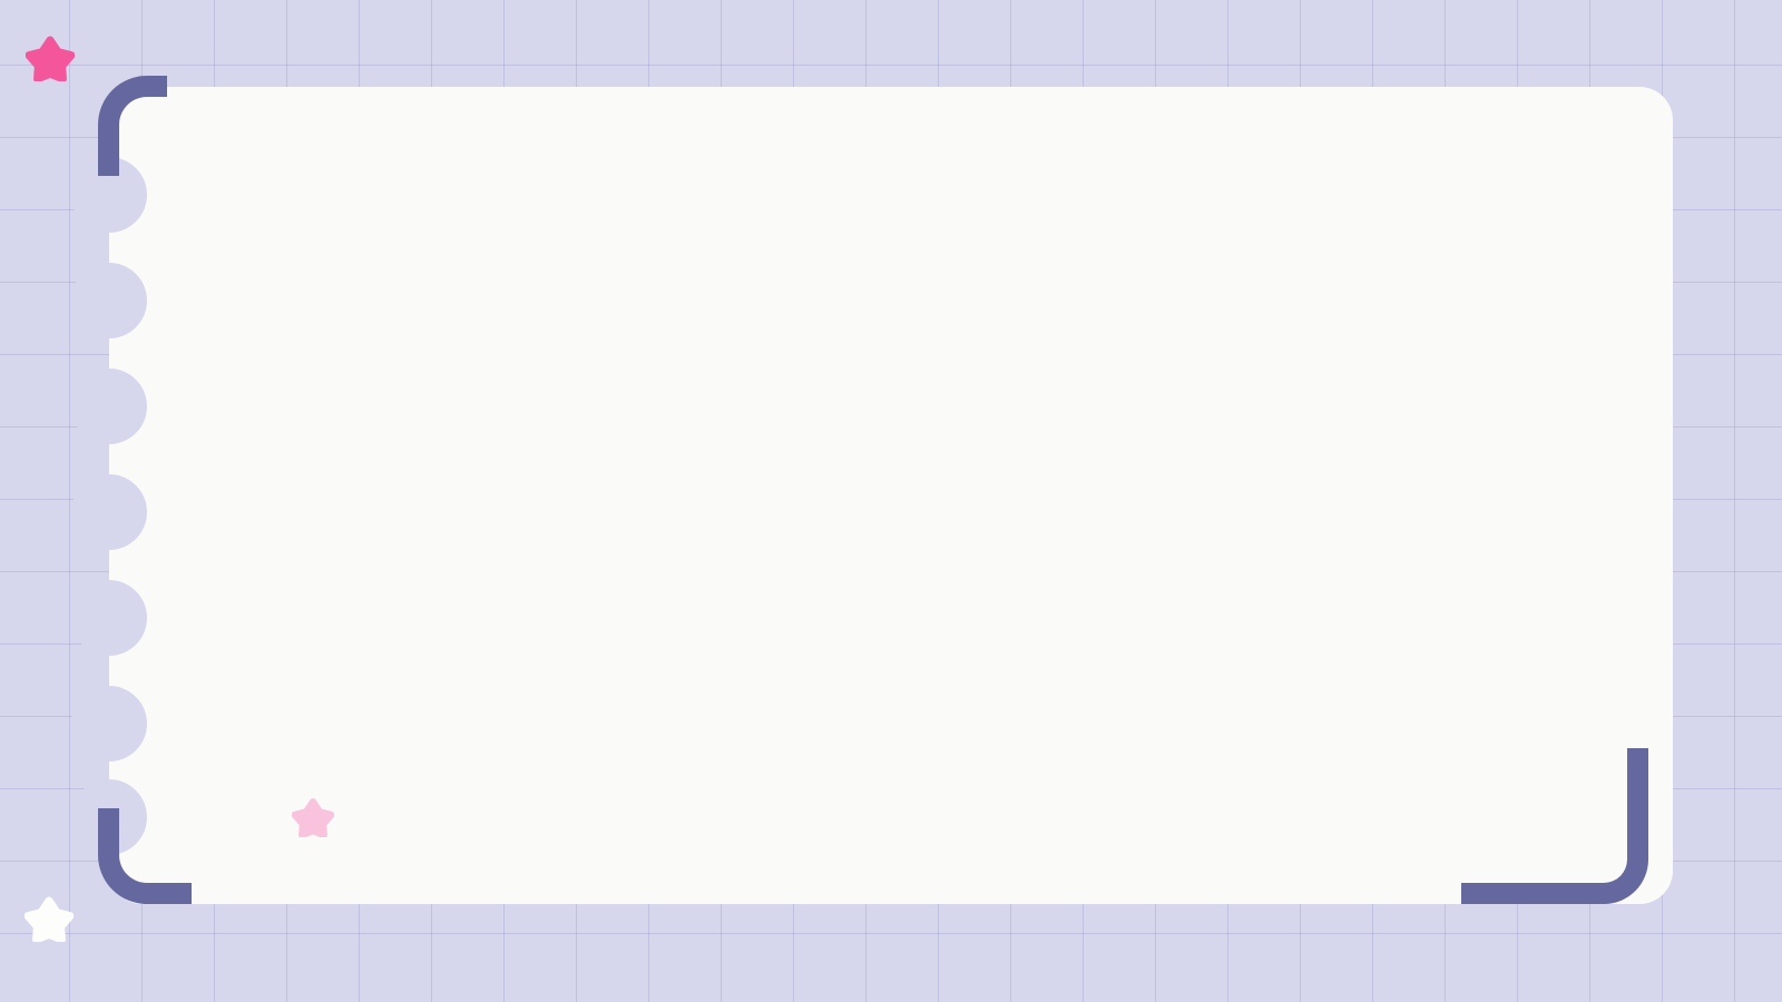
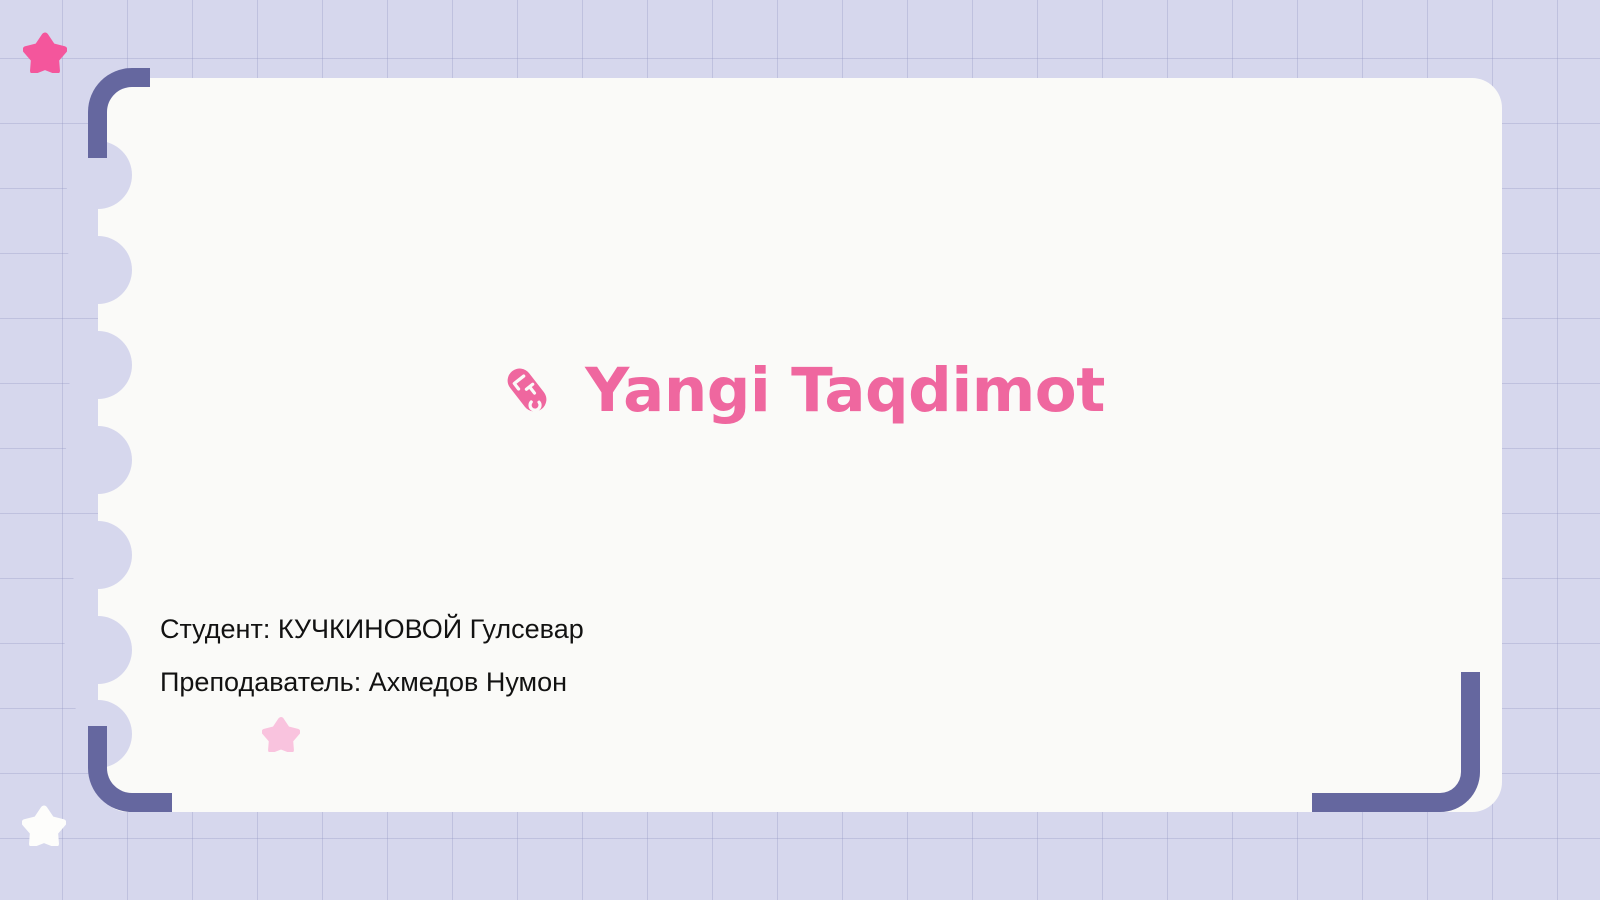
+ Yangi Taqdimot
+ Студент: КУЧКИНОВОЙ Гулсевар
+ Преподаватель: Ахмедов Нумон
